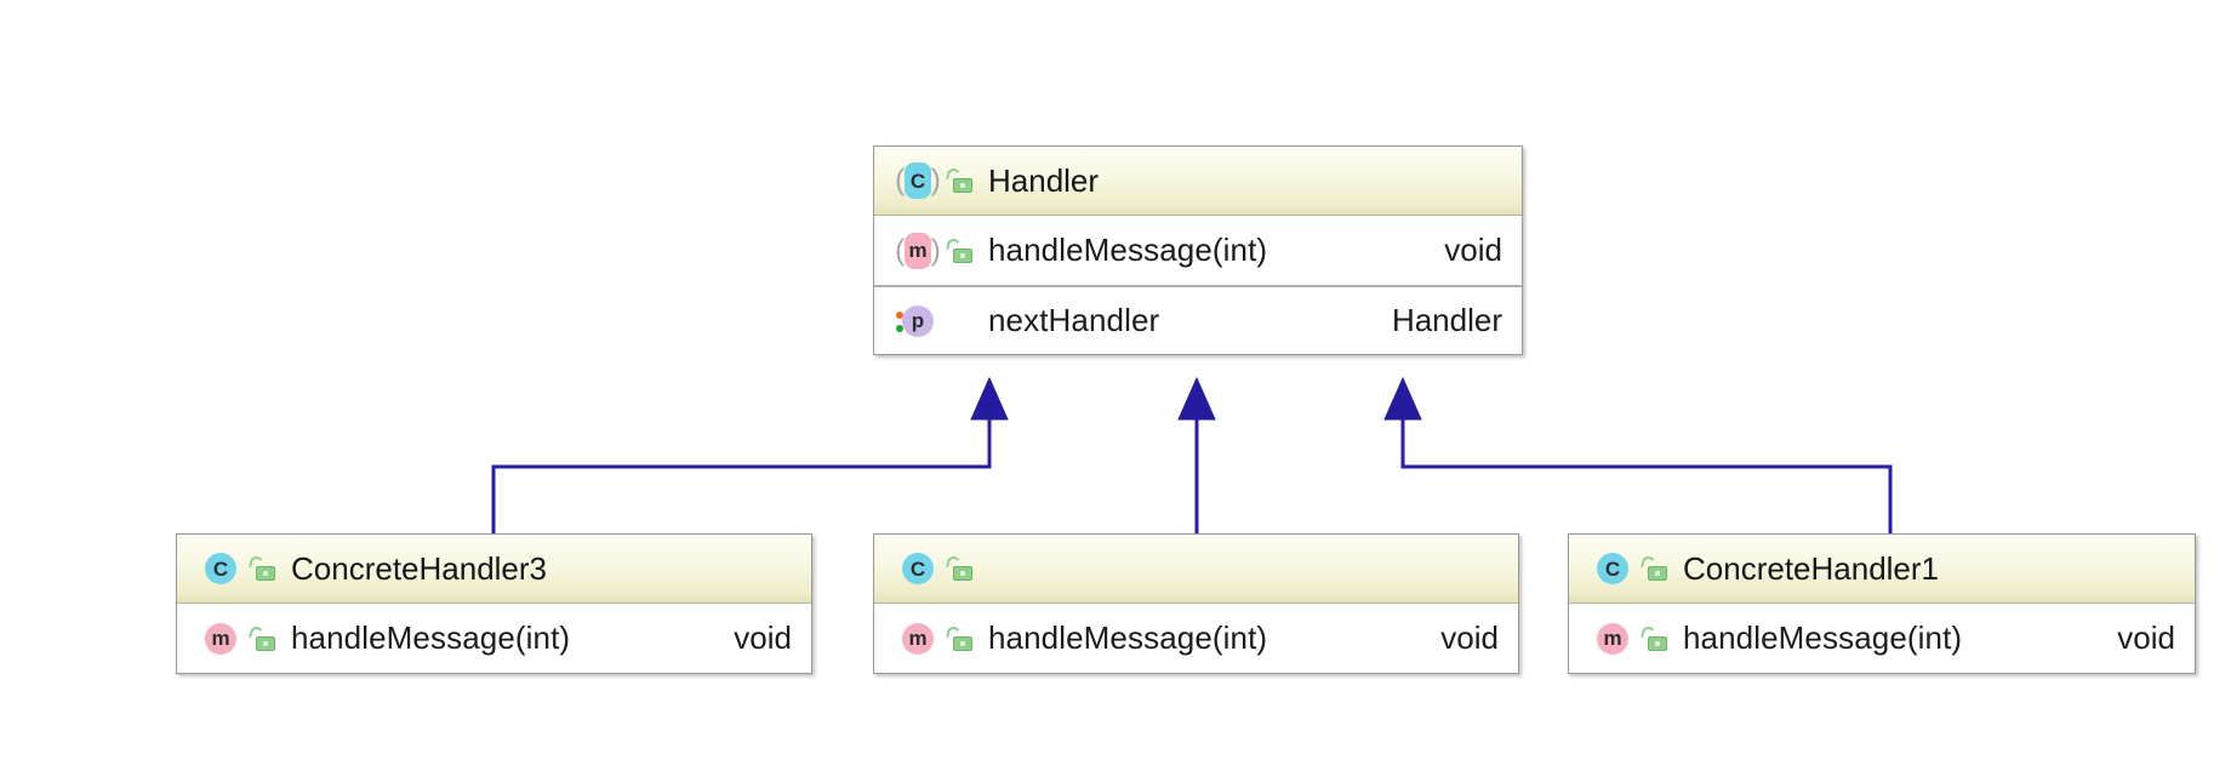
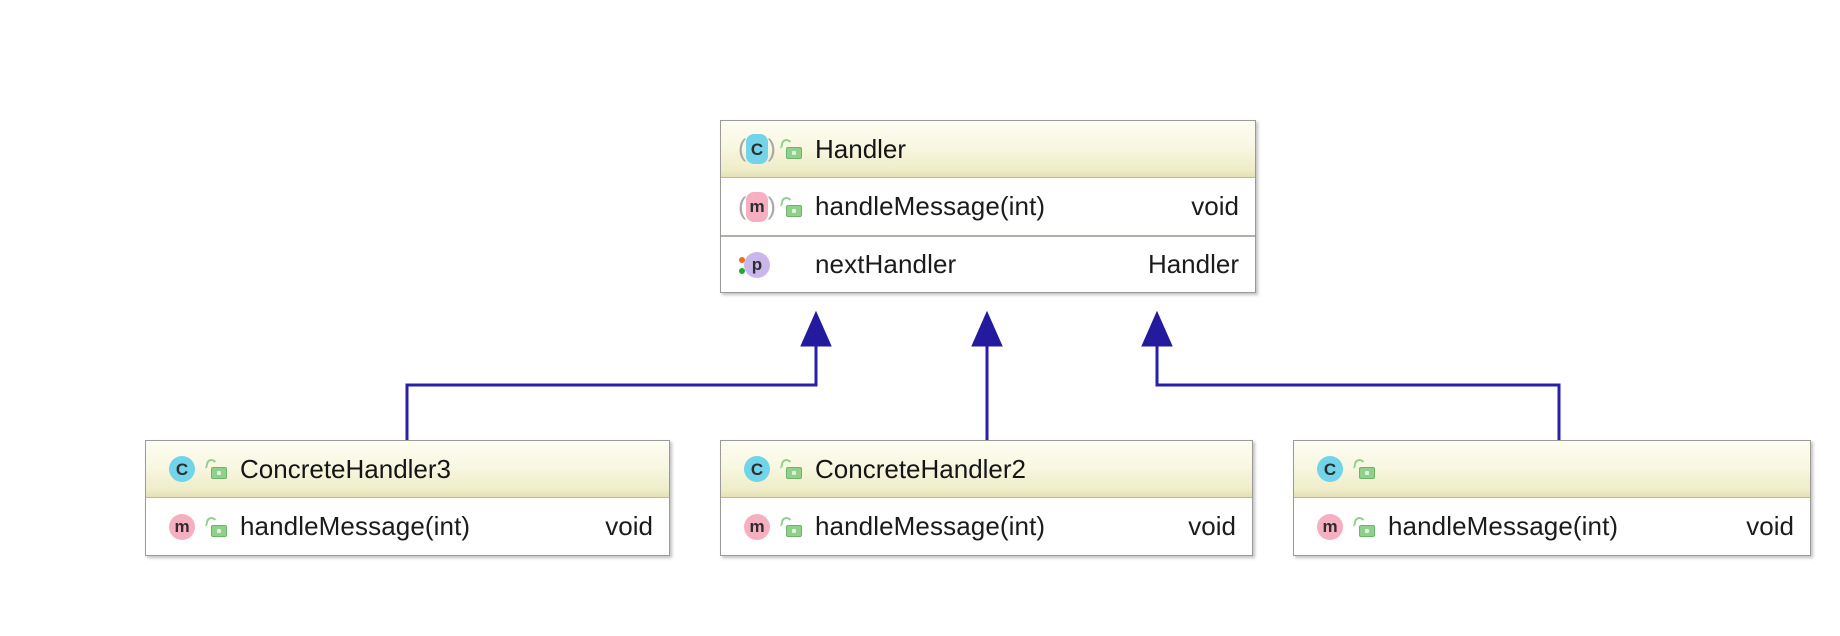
  (
  C
  )
  Handler
  (
  m
  )
  handleMessage(int)
  void
  p
  nextHandler
  Handler
  C
  ConcreteHandler3
  m
  handleMessage(int)
  void
  C
+ ConcreteHandler2
  m
  handleMessage(int)
  void
  C
- ConcreteHandler1
  m
  handleMessage(int)
  void
